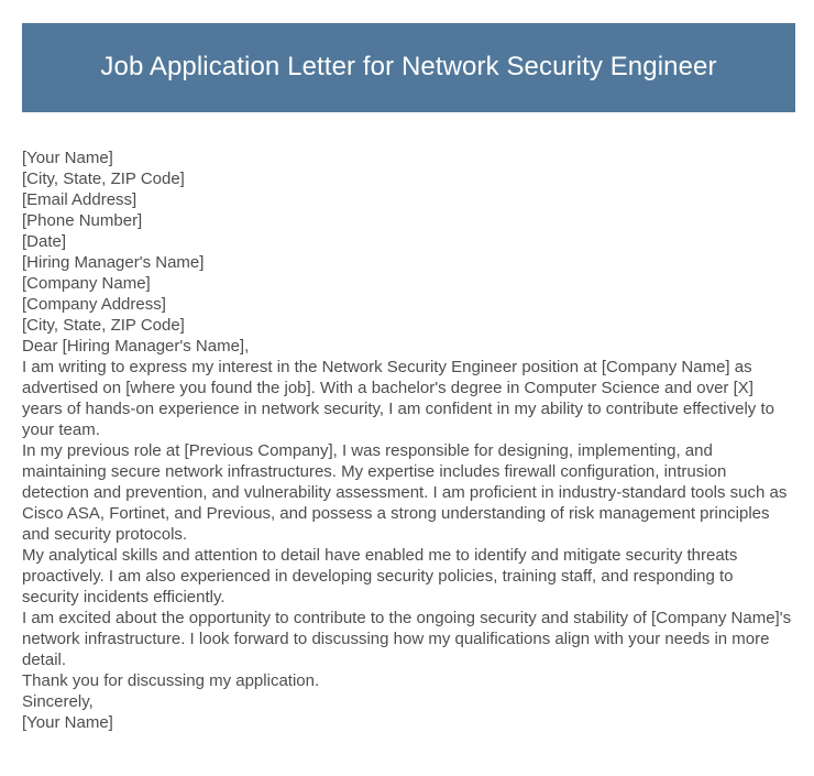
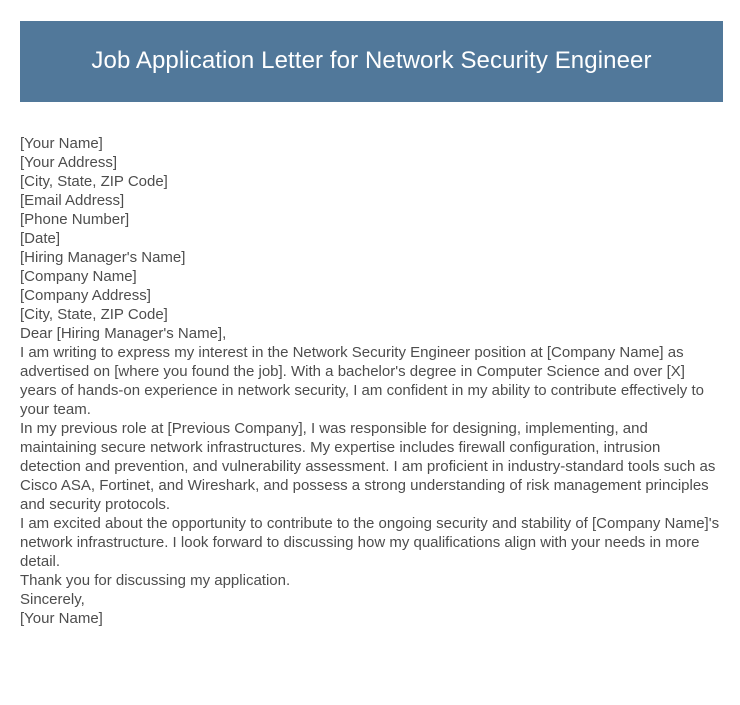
  Job Application Letter for Network Security Engineer
  [Your Name]
+ [Your Address]
  [City, State, ZIP Code]
  [Email Address]
  [Phone Number]
  [Date]
  [Hiring Manager's Name]
  [Company Name]
  [Company Address]
  [City, State, ZIP Code]
  Dear [Hiring Manager's Name],
  I am writing to express my interest in the Network Security Engineer position at [Company Name] as advertised on [where you found the job]. With a bachelor's degree in Computer Science and over [X] years of hands-on experience in network security, I am confident in my ability to contribute effectively to your team.
- In my previous role at [Previous Company], I was responsible for designing, implementing, and maintaining secure network infrastructures. My expertise includes firewall configuration, intrusion detection and prevention, and vulnerability assessment. I am proficient in industry-standard tools such as Cisco ASA, Fortinet, and Previous, and possess a strong understanding of risk management principles and security protocols.
+ In my previous role at [Previous Company], I was responsible for designing, implementing, and maintaining secure network infrastructures. My expertise includes firewall configuration, intrusion detection and prevention, and vulnerability assessment. I am proficient in industry-standard tools such as Cisco ASA, Fortinet, and Wireshark, and possess a strong understanding of risk management principles and security protocols.
- My analytical skills and attention to detail have enabled me to identify and mitigate security threats proactively. I am also experienced in developing security policies, training staff, and responding to security incidents efficiently.
  I am excited about the opportunity to contribute to the ongoing security and stability of [Company Name]'s network infrastructure. I look forward to discussing how my qualifications align with your needs in more detail.
  Thank you for discussing my application.
  Sincerely,
  [Your Name]
